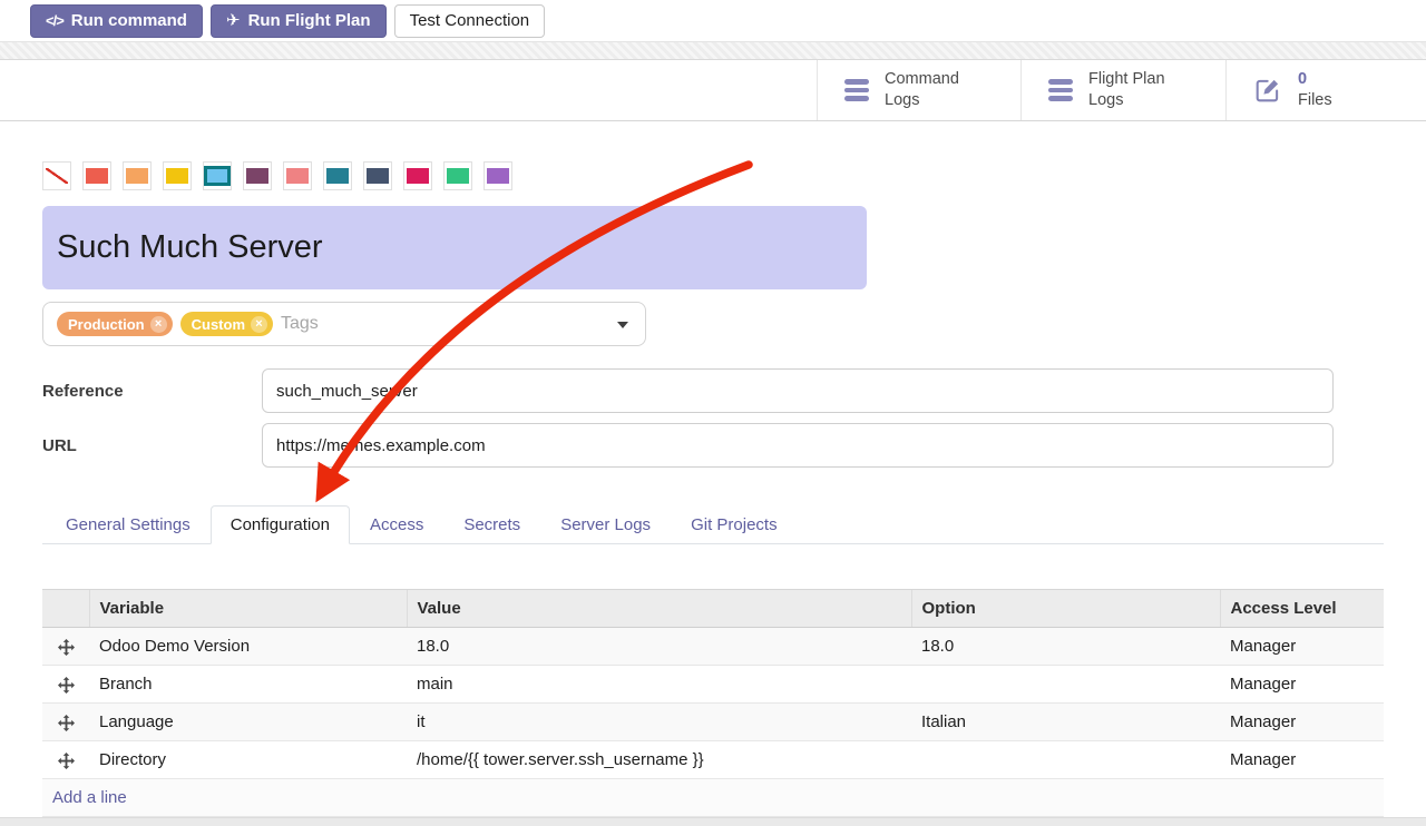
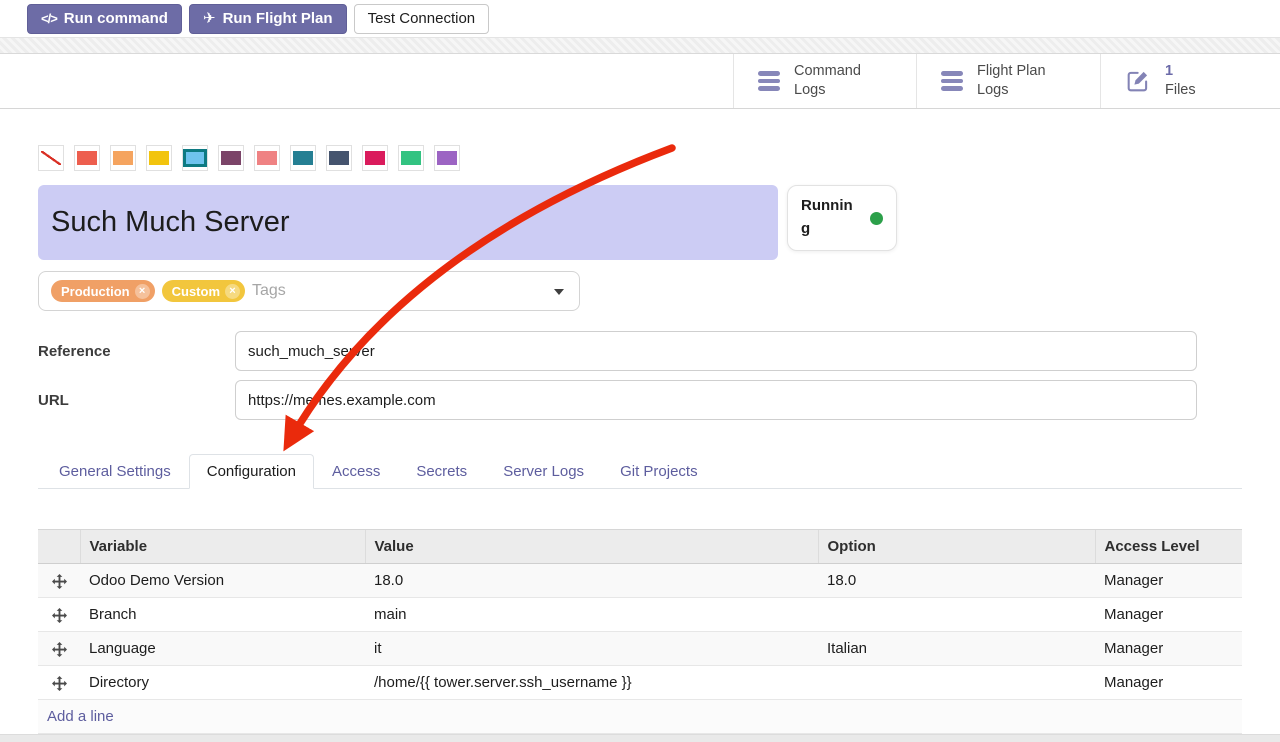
  </>
  Run command
  ✈
  Run Flight Plan
  Test Connection
  Command
  Logs
  Flight Plan
  Logs
- 0
+ 1
  Files
  Such Much Server
+ Running
  Production
  ×
  Custom
  ×
  Tags
  Reference
  such_much_seer
  URL
  https://mees.example.com
  General Settings
  Configuration
  Access
  Secrets
  Server Logs
  Git Projects
  	Variable	Value	Option	Access Level
  	Odoo Demo Version	18.0	18.0	Manager
  	Branch	main		Manager
  	Language	it	Italian	Manager
  	Directory	/home/{{ tower.server.ssh_username }}		Manager
  Add a line
